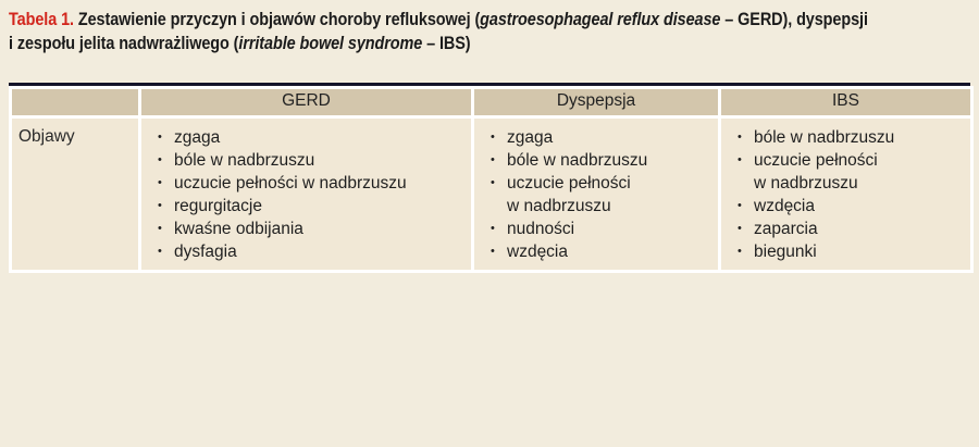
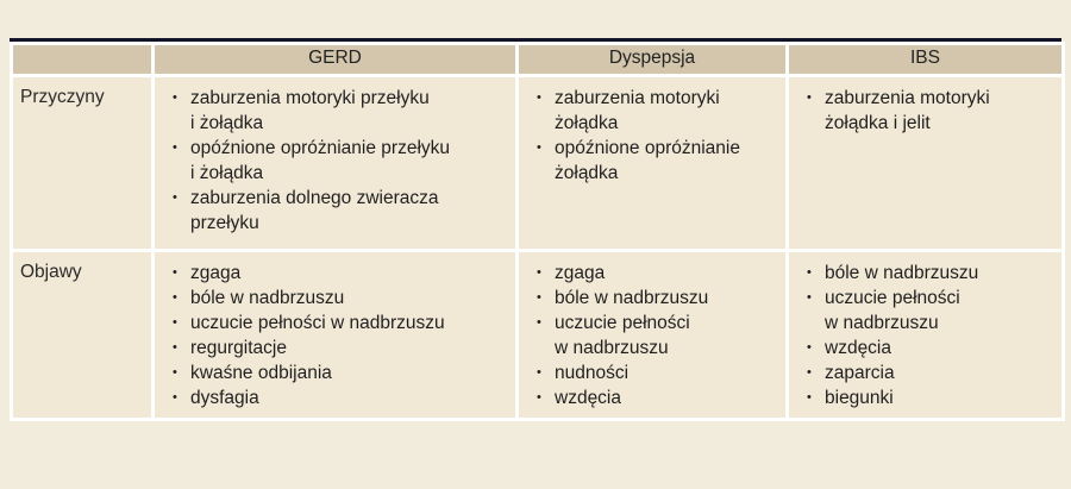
- Tabela 1. Zestawienie przyczyn i objawów choroby refluksowej (gastroesophageal reflux disease – GERD), dyspepsji
- i zespołu jelita nadwrażliwego (irritable bowel syndrome – IBS)
  	GERD	Dyspepsja	IBS
+ Przyczyny	zaburzenia motoryki przełyku i żołądkaopóźnione opróżnianie przełyku i żołądkazaburzenia dolnego zwieracza przełyku	zaburzenia motoryki żołądkaopóźnione opróżnianie żołądka	zaburzenia motoryki żołądka i jelit
  Objawy	zgagabóle w nadbrzuszuuczucie pełności w nadbrzuszuregurgitacjekwaśne odbijaniadysfagia	zgagabóle w nadbrzuszuuczucie pełności w nadbrzuszunudnościwzdęcia	bóle w nadbrzuszuuczucie pełności w nadbrzuszuwzdęciazaparciabiegunki
